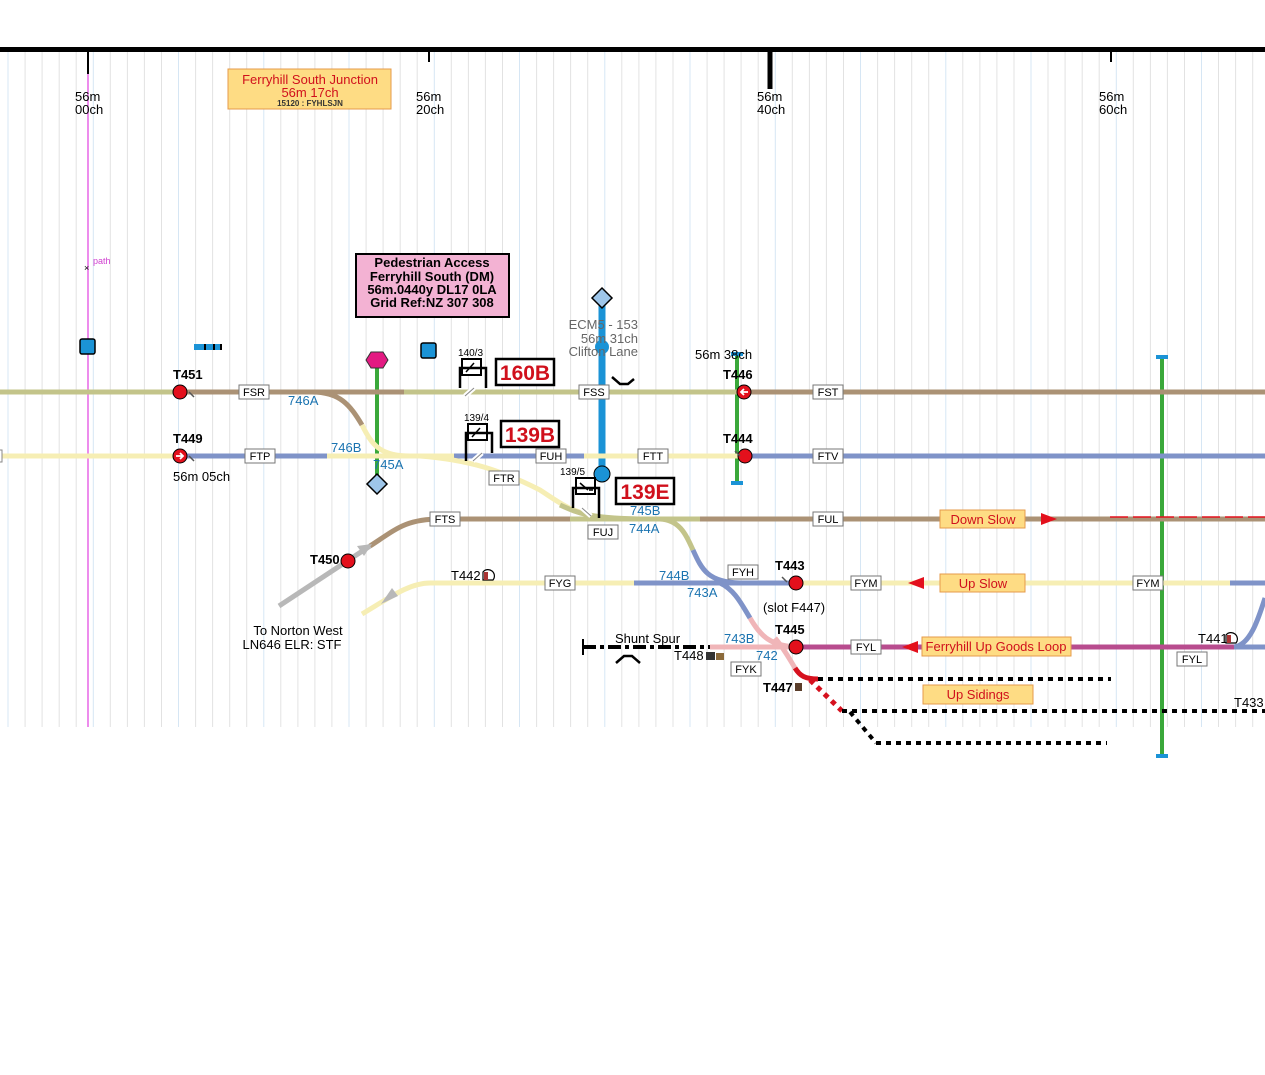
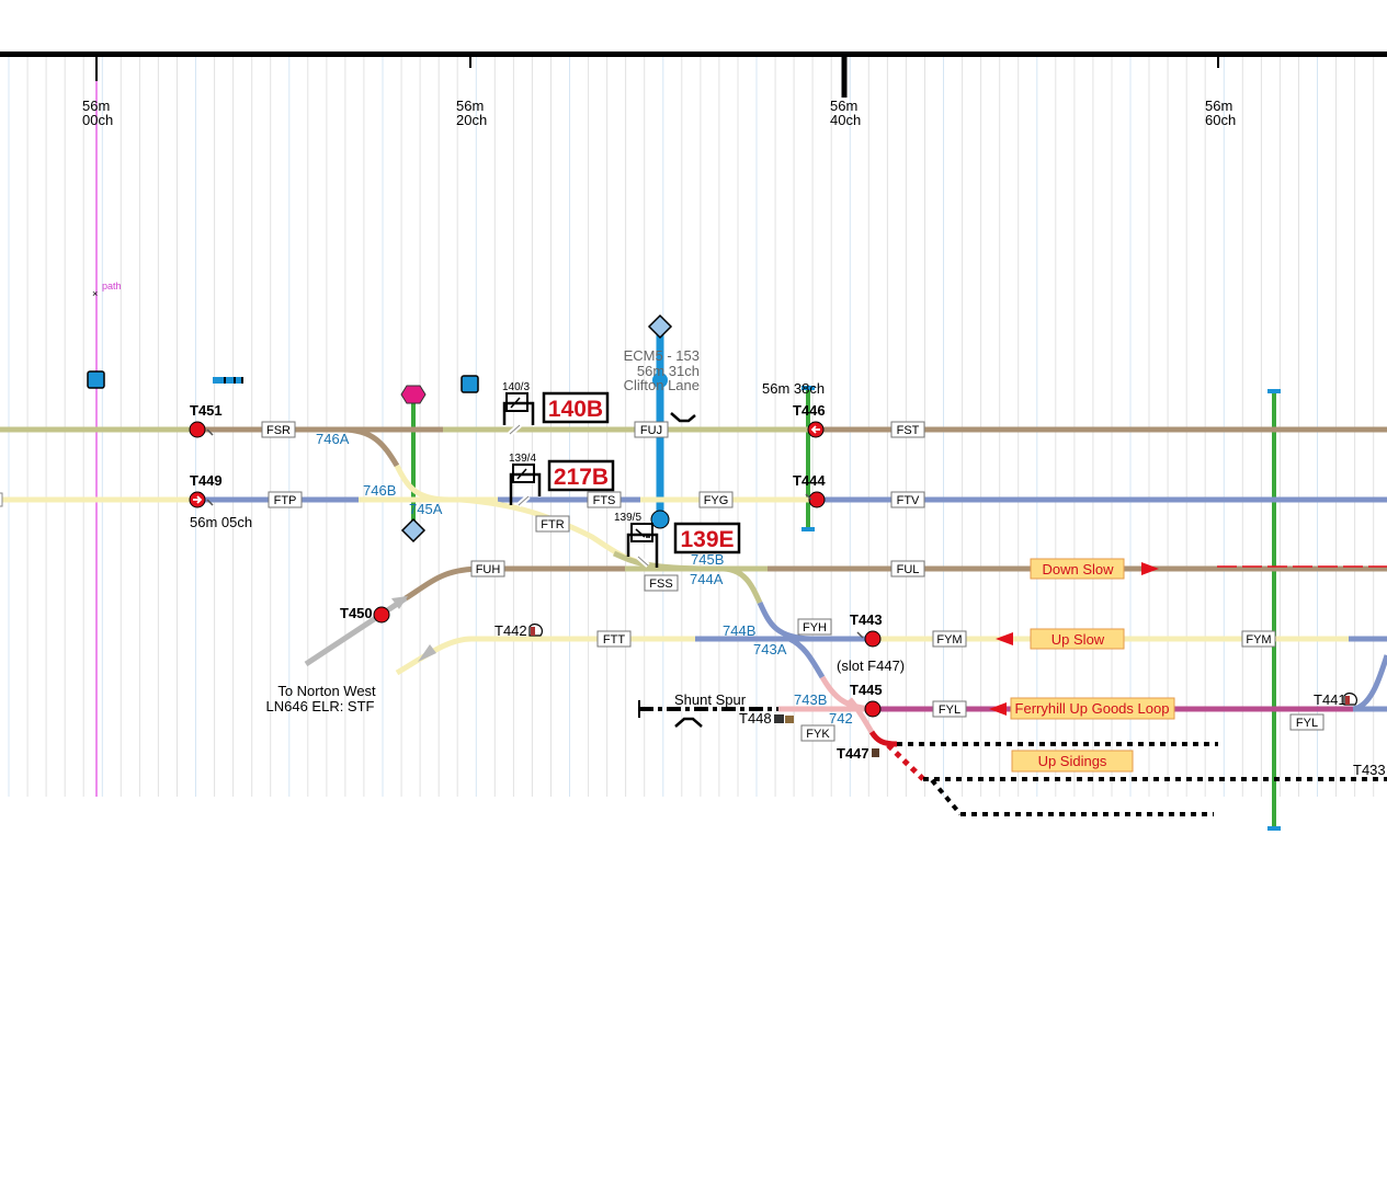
  56m
  00ch
  56m
  20ch
  56m
  40ch
  56m
  60ch
- Ferryhill South Junction
- 56m 17ch
- 15120 : FYHLSJN
  ×
  path
- Pedestrian Access
- Ferryhill South (DM)
- 56m.0440y DL17 0LA
- Grid Ref:NZ 307 308
  ECM5 - 153
  56m 31ch
  Clifton Lane
  Down Slow
  Up Slow
  Ferryhill Up Goods Loop
  Up Sidings
  To Norton West
  LN646 ELR: STF
  T451
  T449
  56m 05ch
  T446
  56m 38ch
  T444
  T450
  T443
  (slot F447)
  T445
  T447
  T442
  T448
  T441
  T433
  746A
  746B
  745A
  745B
  744A
  744B
  743A
  743B
  742
  FSR
- FSS
+ FUJ
  FST
  FTP
- FUH
+ FTS
- FTT
+ FYG
  FTV
  FTR
- FTS
+ FUH
- FUJ
+ FSS
  FUL
- FYG
+ FTT
  FYH
  FYM
  FYM
  FYL
  FYK
  FYL
  140/3
- 160B
+ 140B
  139/4
- 139B
+ 217B
  139/5
  139E
  Shunt Spur
